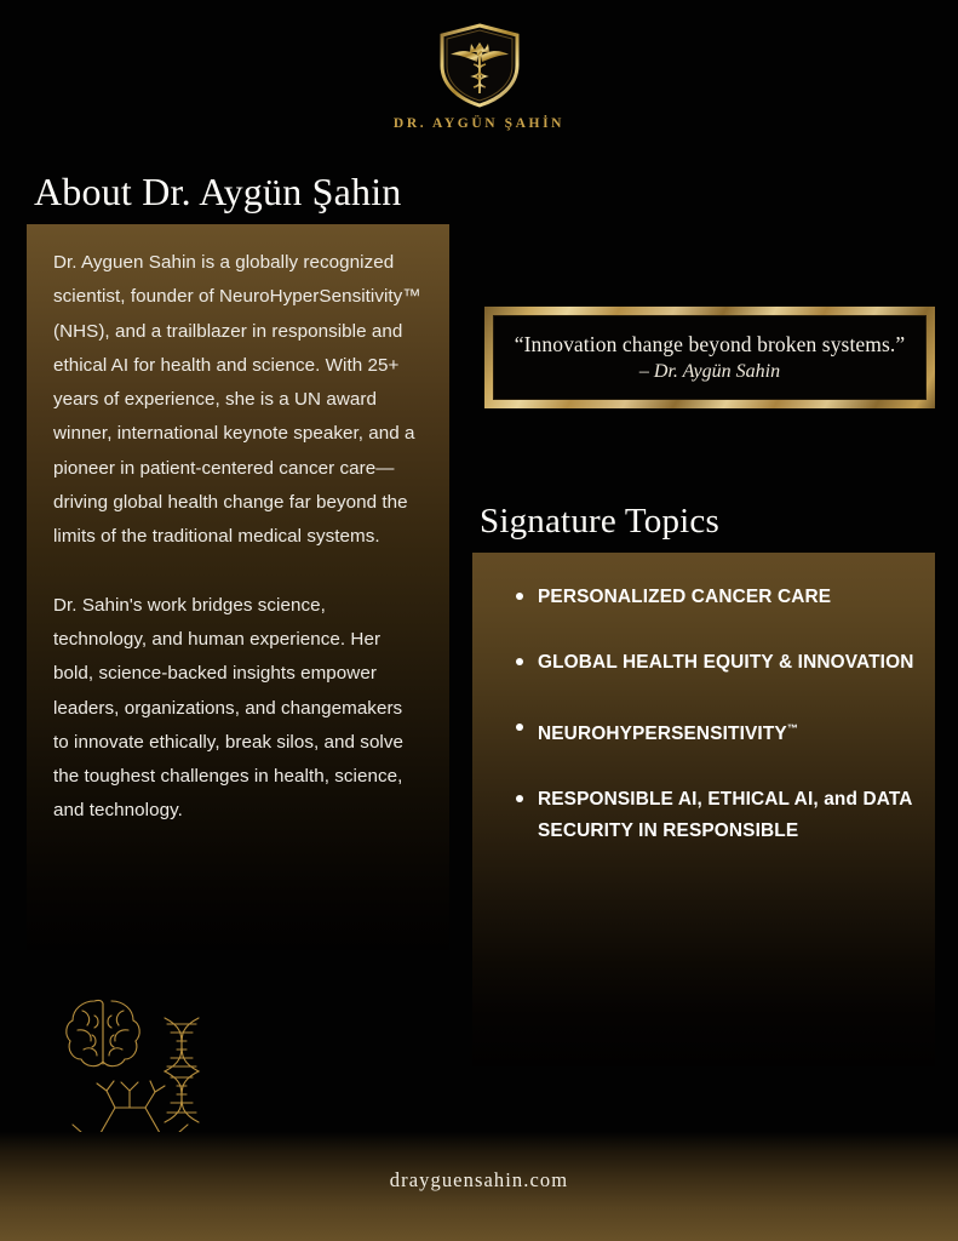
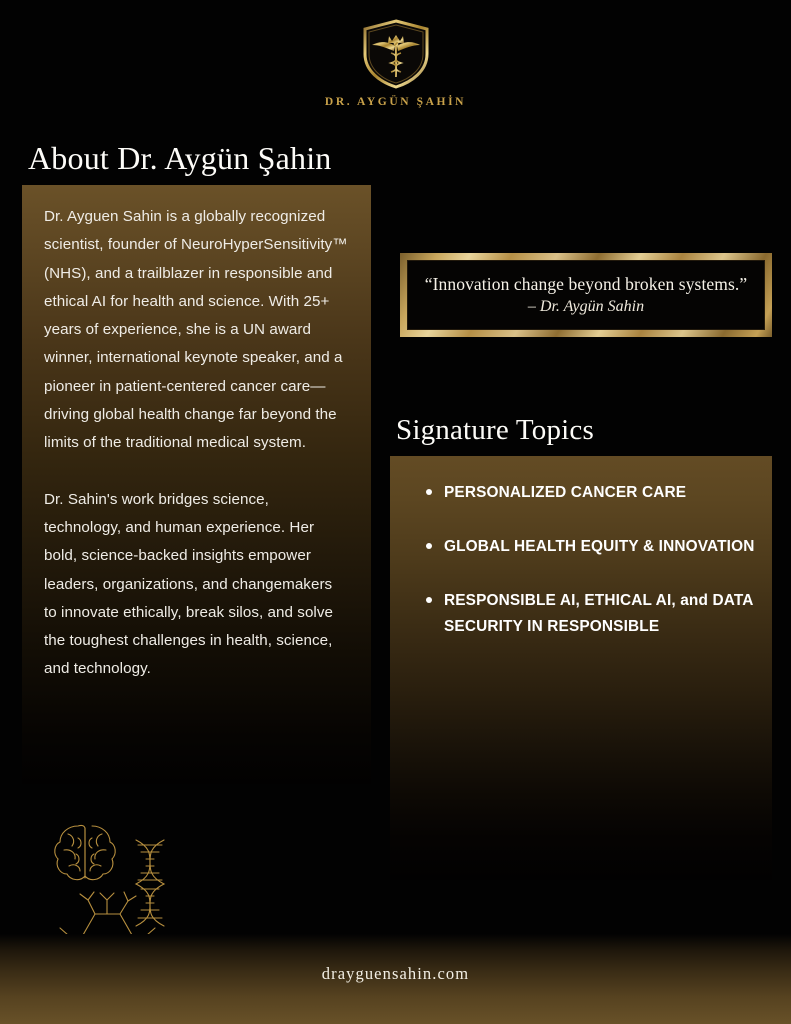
  DR. AYGÜN ŞAHİN
  About Dr. Aygün Şahin
- Dr. Ayguen Sahin is a globally recognized scientist, founder of NeuroHyperSensitivity™ (NHS), and a trailblazer in responsible and ethical AI for health and science. With 25+ years of experience, she is a UN award winner, international keynote speaker, and a pioneer in patient-centered cancer care—driving global health change far beyond the limits of the traditional medical systems.
+ Dr. Ayguen Sahin is a globally recognized scientist, founder of NeuroHyperSensitivity™ (NHS), and a trailblazer in responsible and ethical AI for health and science. With 25+ years of experience, she is a UN award winner, international keynote speaker, and a pioneer in patient-centered cancer care—driving global health change far beyond the limits of the traditional medical system.
  Dr. Sahin's work bridges science, technology, and human experience. Her bold, science-backed insights empower leaders, organizations, and changemakers to innovate ethically, break silos, and solve the toughest challenges in health, science, and technology.
  “Innovation change beyond broken systems.”
  – Dr. Aygün Sahin
  Signature Topics
  PERSONALIZED CANCER CARE
  GLOBAL HEALTH EQUITY & INNOVATION
- NEUROHYPERSENSITIVITY™
  RESPONSIBLE AI, ETHICAL AI, and DATA SECURITY IN RESPONSIBLE
  drayguensahin.com
